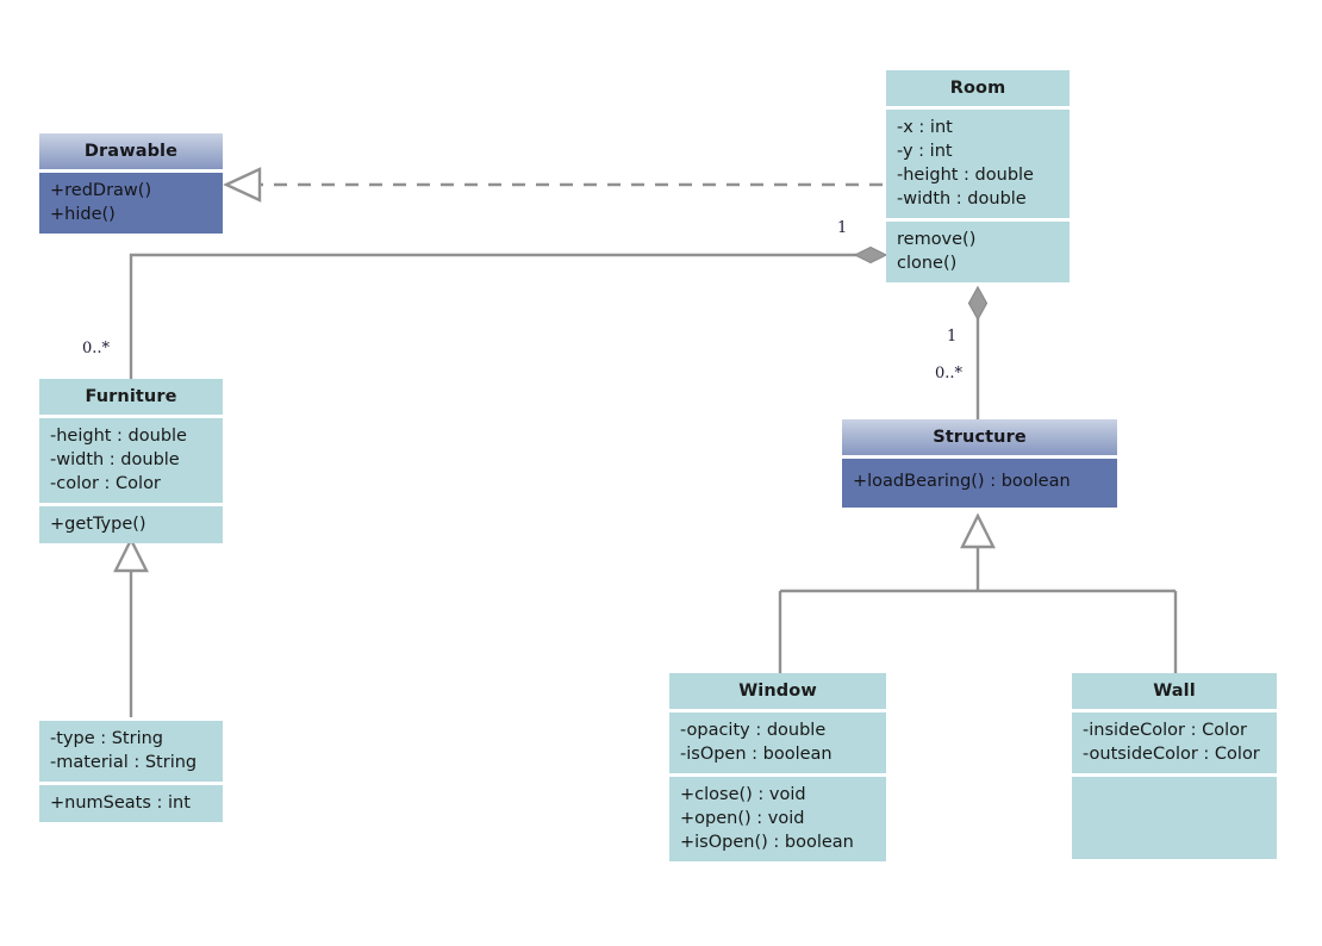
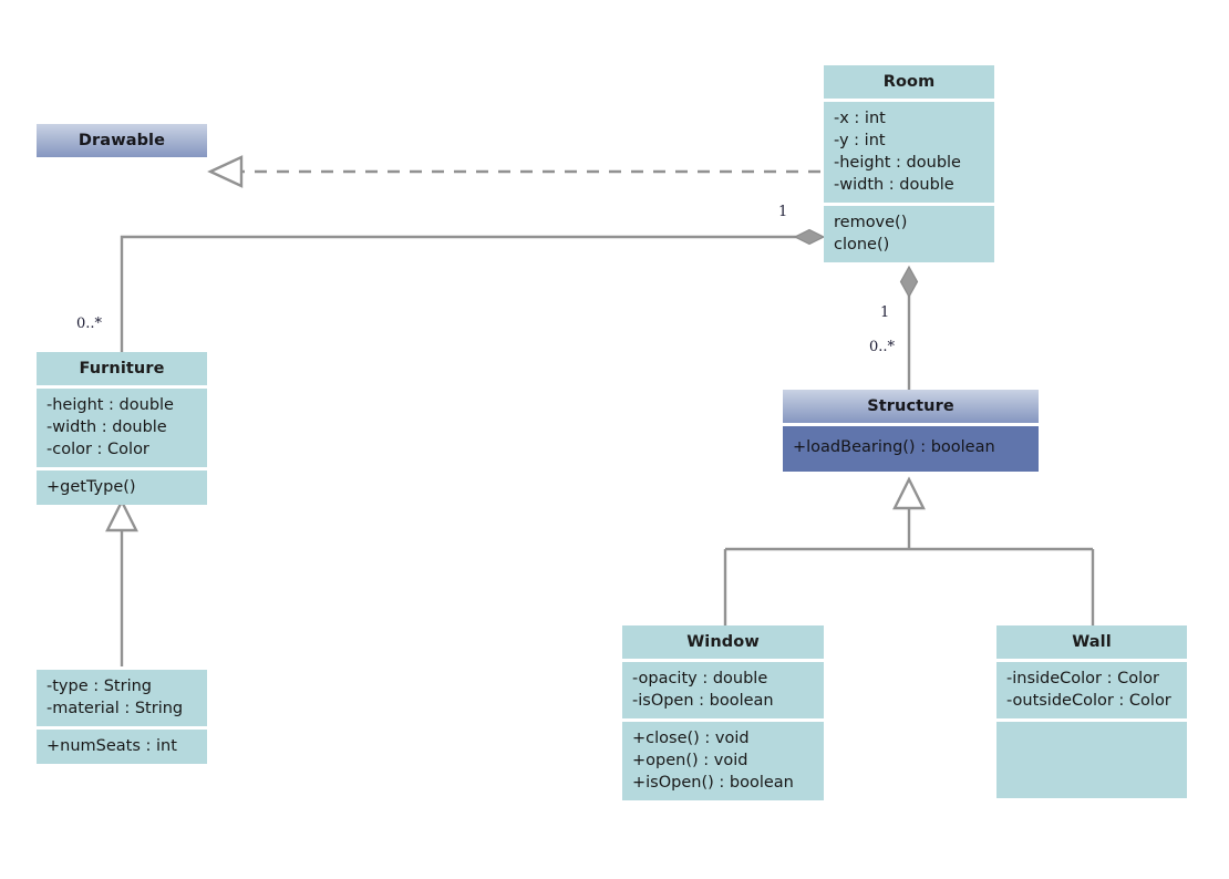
  1
  0..*
  1
  0..*
  Drawable
- +redDraw()
- +hide()
  Room
  -x : int
  -y : int
  -height : double
  -width : double
  remove()
  clone()
  Furniture
  -height : double
  -width : double
  -color : Color
  +getType()
  -type : String
  -material : String
  +numSeats : int
  Structure
  +loadBearing() : boolean
  Window
  -opacity : double
  -isOpen : boolean
  +close() : void
  +open() : void
  +isOpen() : boolean
  Wall
  -insideColor : Color
  -outsideColor : Color
